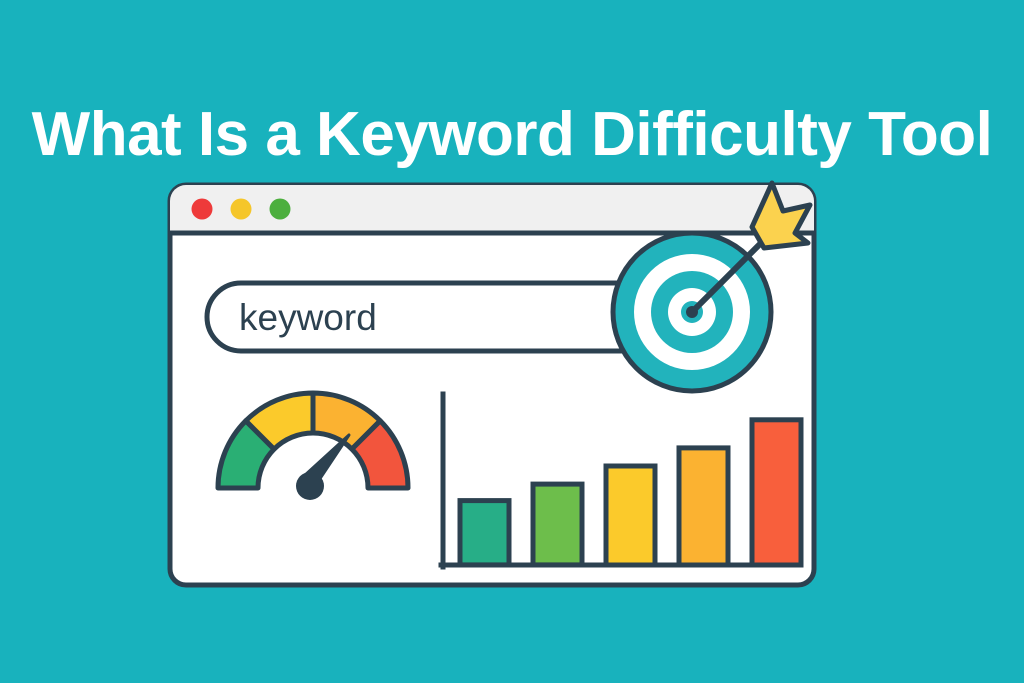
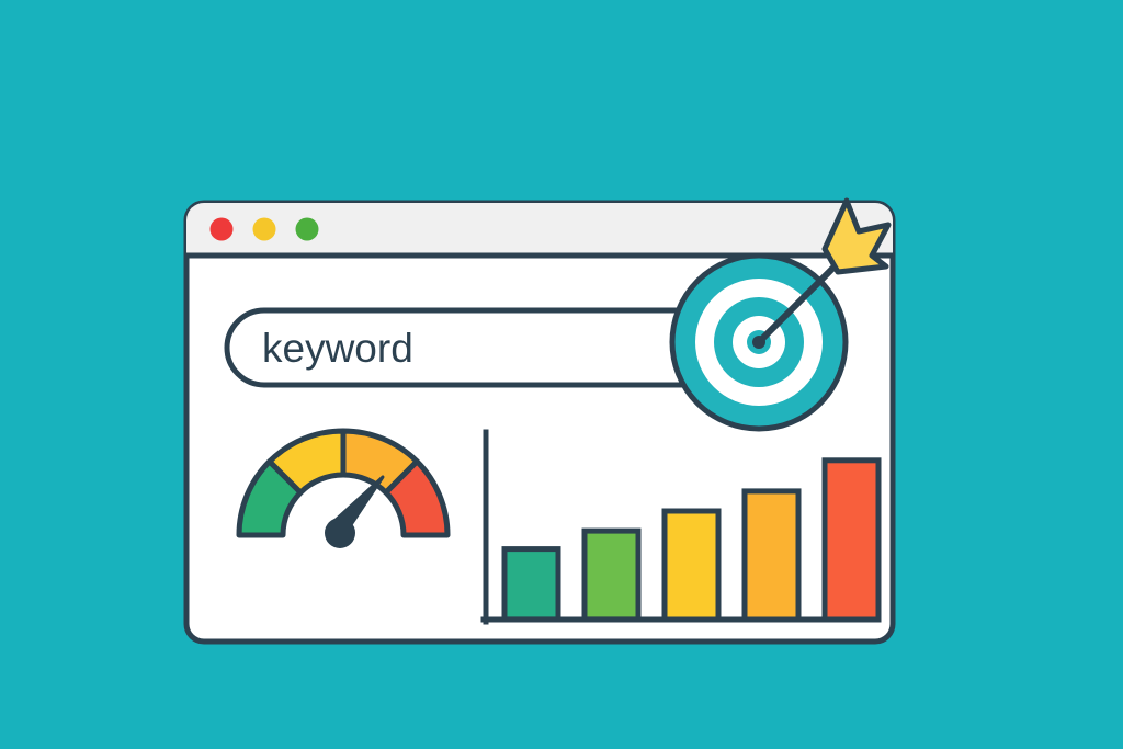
- What Is a Keyword Difficulty Tool
  keyword
